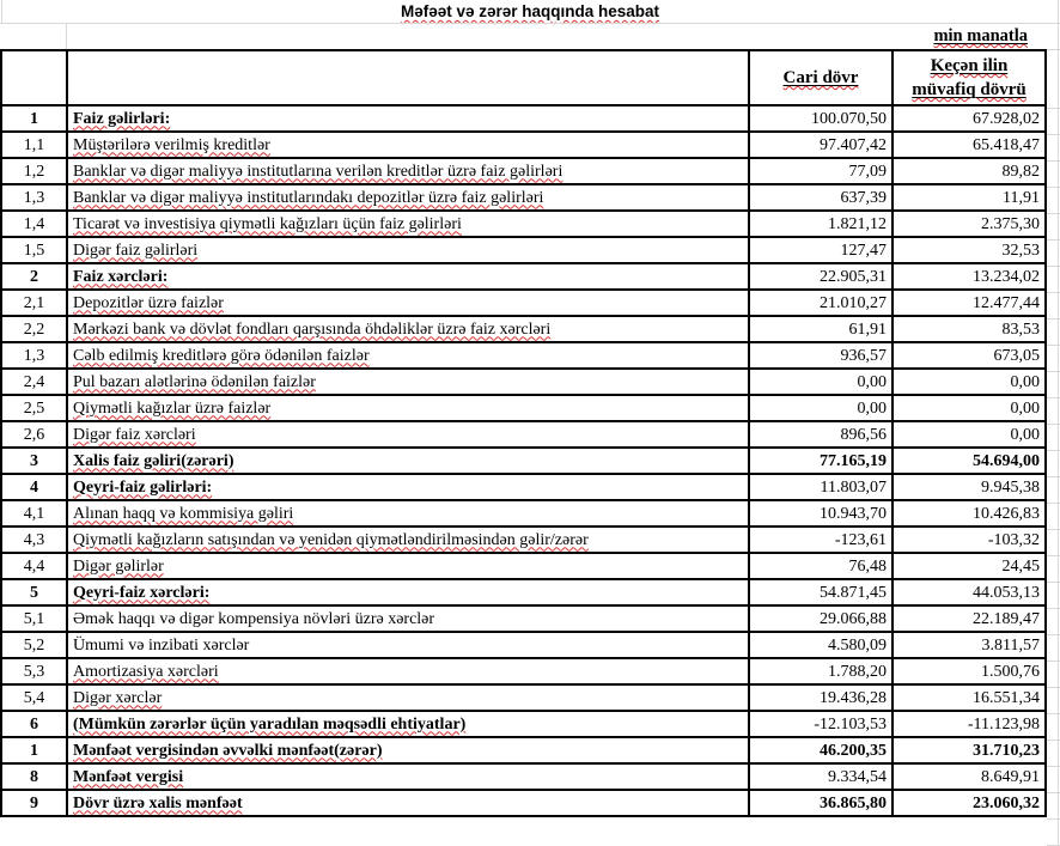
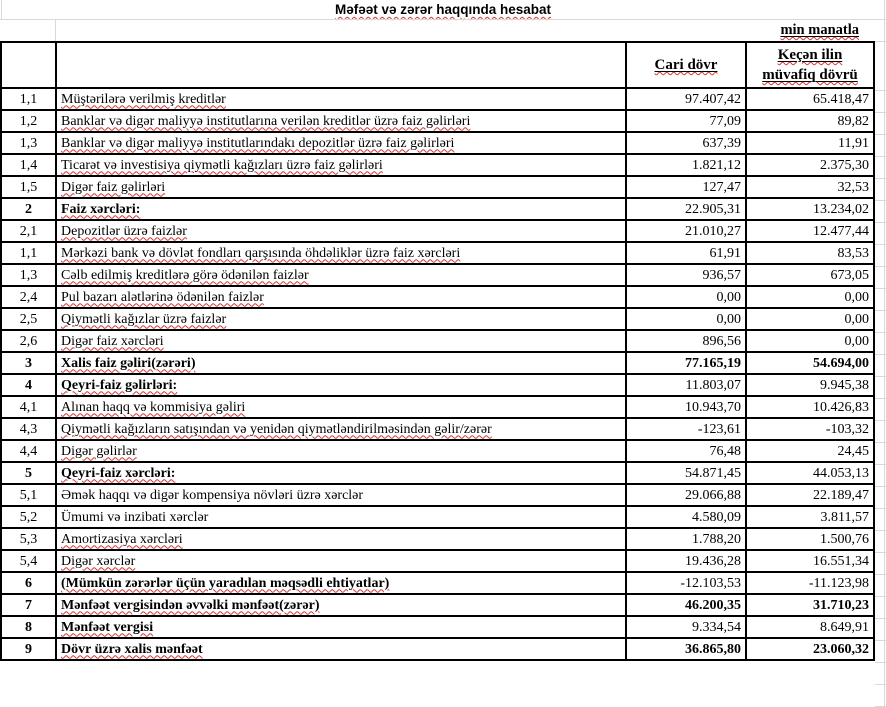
  Məfəət və zərər haqqında hesabat
  min manatla
  		Cari dövr	Keçən ilin müvafiq dövrü
- 1	Faiz gəlirləri:	100.070,50	67.928,02
  1,1	Müştərilərə verilmiş kreditlər	97.407,42	65.418,47
  1,2	Banklar və digər maliyyə institutlarına verilən kreditlər üzrə faiz gəlirləri	77,09	89,82
  1,3	Banklar və digər maliyyə institutlarındakı depozitlər üzrə faiz gəlirləri	637,39	11,91
- 1,4	Ticarət və investisiya qiymətli kağızları üçün faiz gəlirləri	1.821,12	2.375,30
+ 1,4	Ticarət və investisiya qiymətli kağızları üzrə faiz gəlirləri	1.821,12	2.375,30
  1,5	Digər faiz gəlirləri	127,47	32,53
  2	Faiz xərcləri:	22.905,31	13.234,02
  2,1	Depozitlər üzrə faizlər	21.010,27	12.477,44
- 2,2	Mərkəzi bank və dövlət fondları qarşısında öhdəliklər üzrə faiz xərcləri	61,91	83,53
+ 1,1	Mərkəzi bank və dövlət fondları qarşısında öhdəliklər üzrə faiz xərcləri	61,91	83,53
  1,3	Cəlb edilmiş kreditlərə görə ödənilən faizlər	936,57	673,05
  2,4	Pul bazarı alətlərinə ödənilən faizlər	0,00	0,00
  2,5	Qiymətli kağızlar üzrə faizlər	0,00	0,00
  2,6	Digər faiz xərcləri	896,56	0,00
  3	Xalis faiz gəliri(zərəri)	77.165,19	54.694,00
  4	Qeyri-faiz gəlirləri:	11.803,07	9.945,38
  4,1	Alınan haqq və kommisiya gəliri	10.943,70	10.426,83
  4,3	Qiymətli kağızların satışından və yenidən qiymətləndirilməsindən gəlir/zərər	-123,61	-103,32
  4,4	Digər gəlirlər	76,48	24,45
  5	Qeyri-faiz xərcləri:	54.871,45	44.053,13
  5,1	Əmək haqqı və digər kompensiya növləri üzrə xərclər	29.066,88	22.189,47
  5,2	Ümumi və inzibati xərclər	4.580,09	3.811,57
  5,3	Amortizasiya xərcləri	1.788,20	1.500,76
  5,4	Digər xərclər	19.436,28	16.551,34
  6	(Mümkün zərərlər üçün yaradılan məqsədli ehtiyatlar)	-12.103,53	-11.123,98
- 1	Mənfəət vergisindən əvvəlki mənfəət(zərər)	46.200,35	31.710,23
+ 7	Mənfəət vergisindən əvvəlki mənfəət(zərər)	46.200,35	31.710,23
  8	Mənfəət vergisi	9.334,54	8.649,91
  9	Dövr üzrə xalis mənfəət	36.865,80	23.060,32
